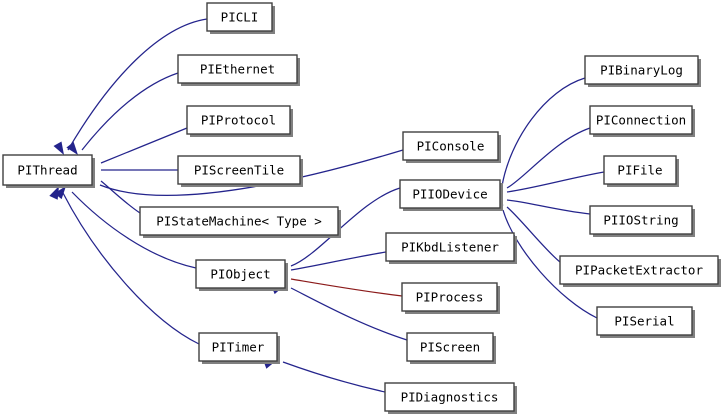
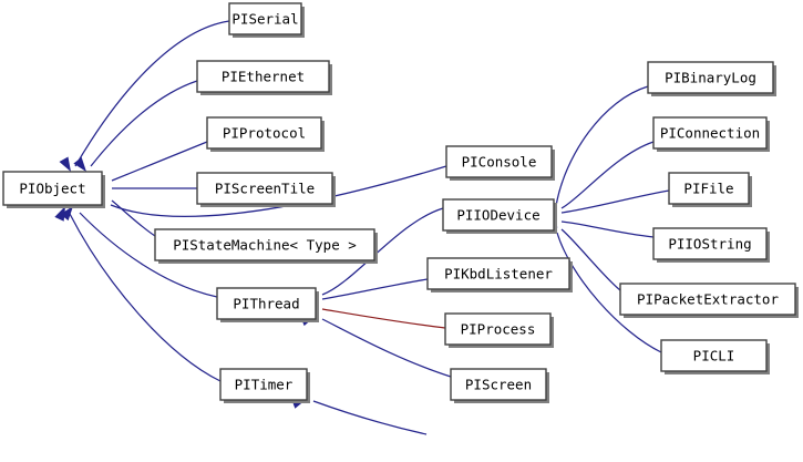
- PIThread
+ PIObject
- PICLI
+ PISerial
  PIEthernet
  PIProtocol
  PIScreenTile
  PIStateMachine< Type >
- PIObject
+ PIThread
  PITimer
  PIConsole
  PIIODevice
  PIKbdListener
  PIProcess
  PIScreen
- PIDiagnostics
  PIBinaryLog
  PIConnection
  PIFile
  PIIOString
  PIPacketExtractor
- PISerial
+ PICLI
